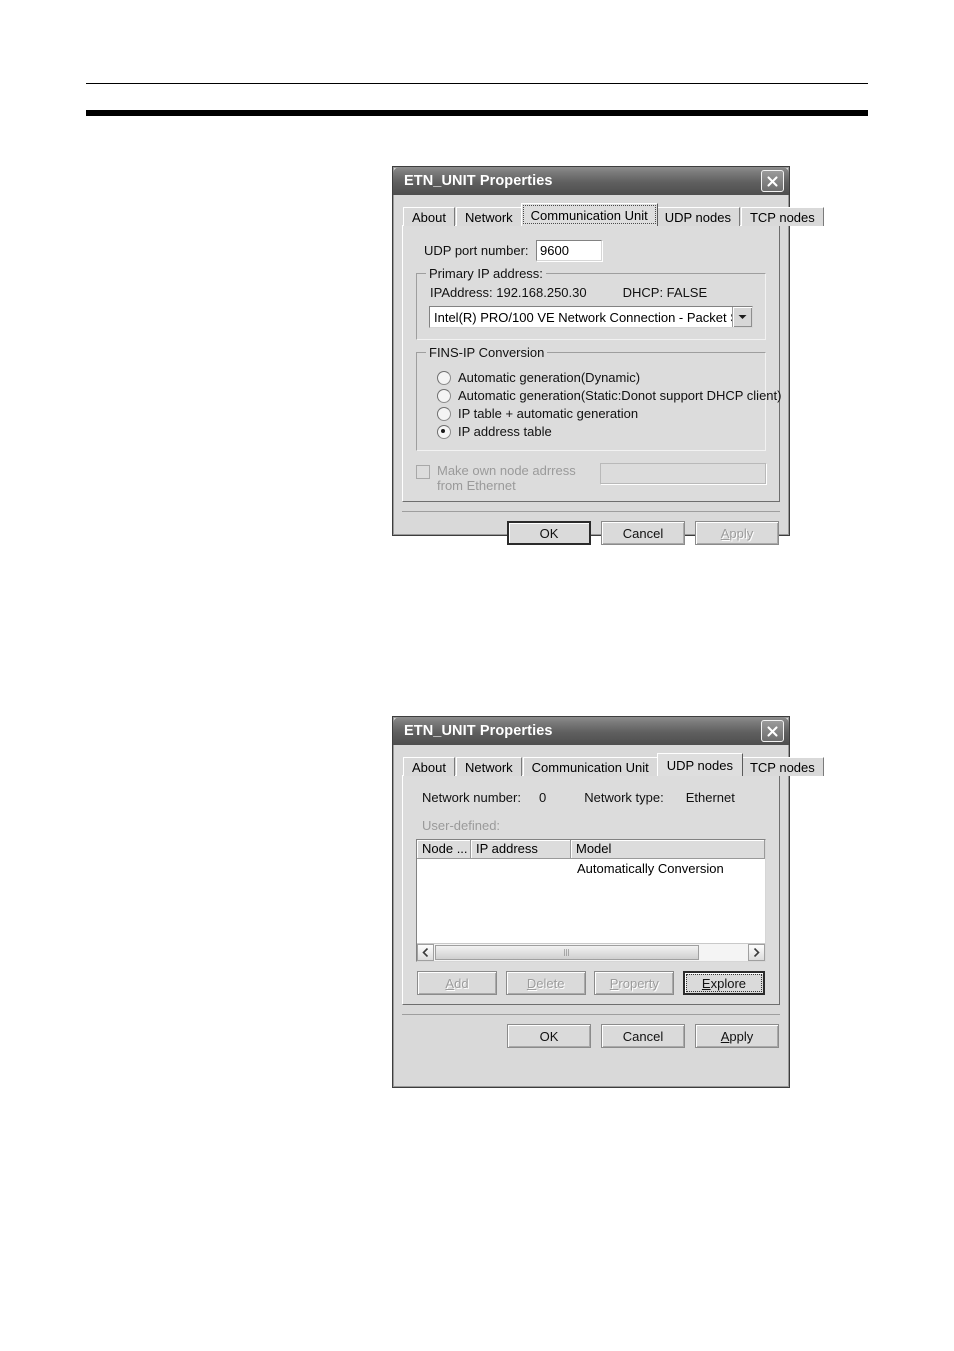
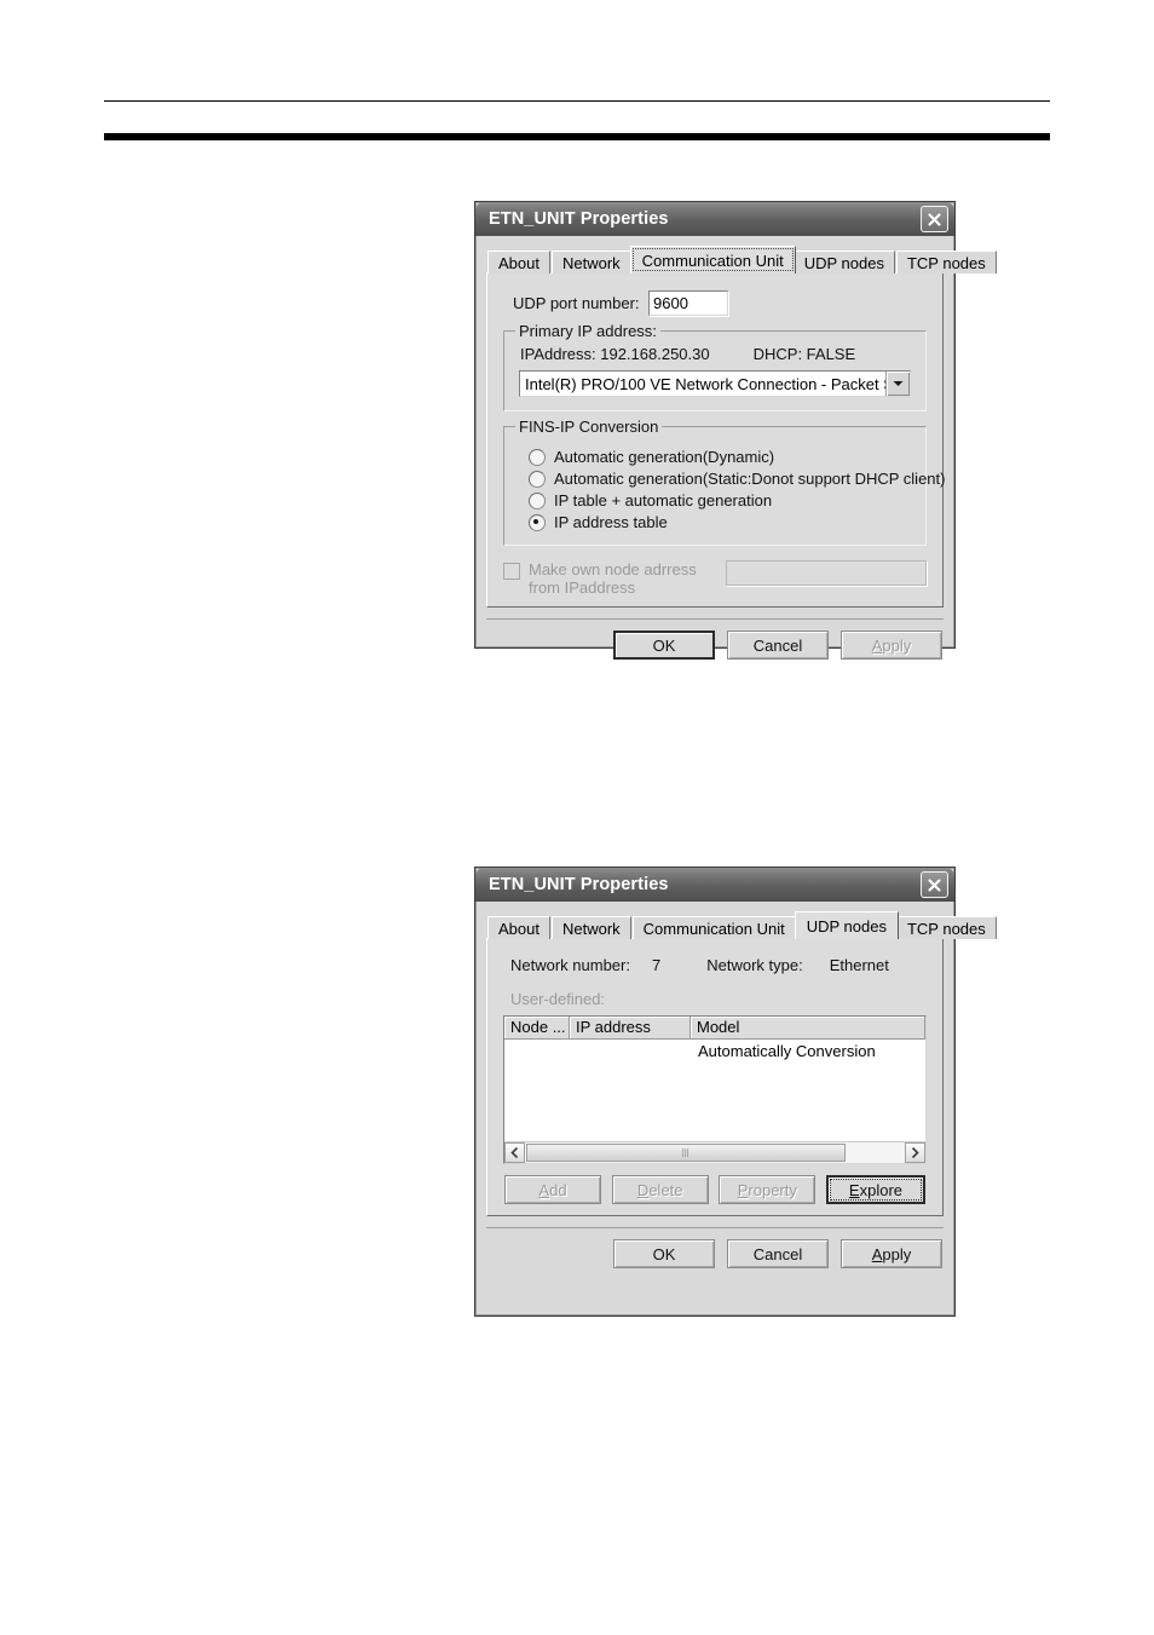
  ETN_UNIT Properties
  About
  Network
  Communication Unit
  UDP nodes
  TCP nodes
  UDP port number:
  9600
  Primary IP address:
  IPAddress: 192.168.250.30
  DHCP: FALSE
  Intel(R) PRO/100 VE Network Connection - Packet
  FINS-IP Conversion
  Automatic generation(Dynamic)
  Automatic generation(Static:Donot support DHCP client)
  IP table + automatic generation
  IP address table
- Make own node adrress from Ethernet
+ Make own node adrress from IPaddress
  OK
  Cancel
  A
  pply
  ETN_UNIT Properties
  About
  Network
  Communication Unit
  UDP nodes
  TCP nodes
  Network number:
- 0
+ 7
  Network type:
  Ethernet
  User-defined:
  Node ...
  IP address
  Model
  Automatically Conversion
  Add
  Delete
  Property
  Explore
  OK
  Cancel
  A
  pply
